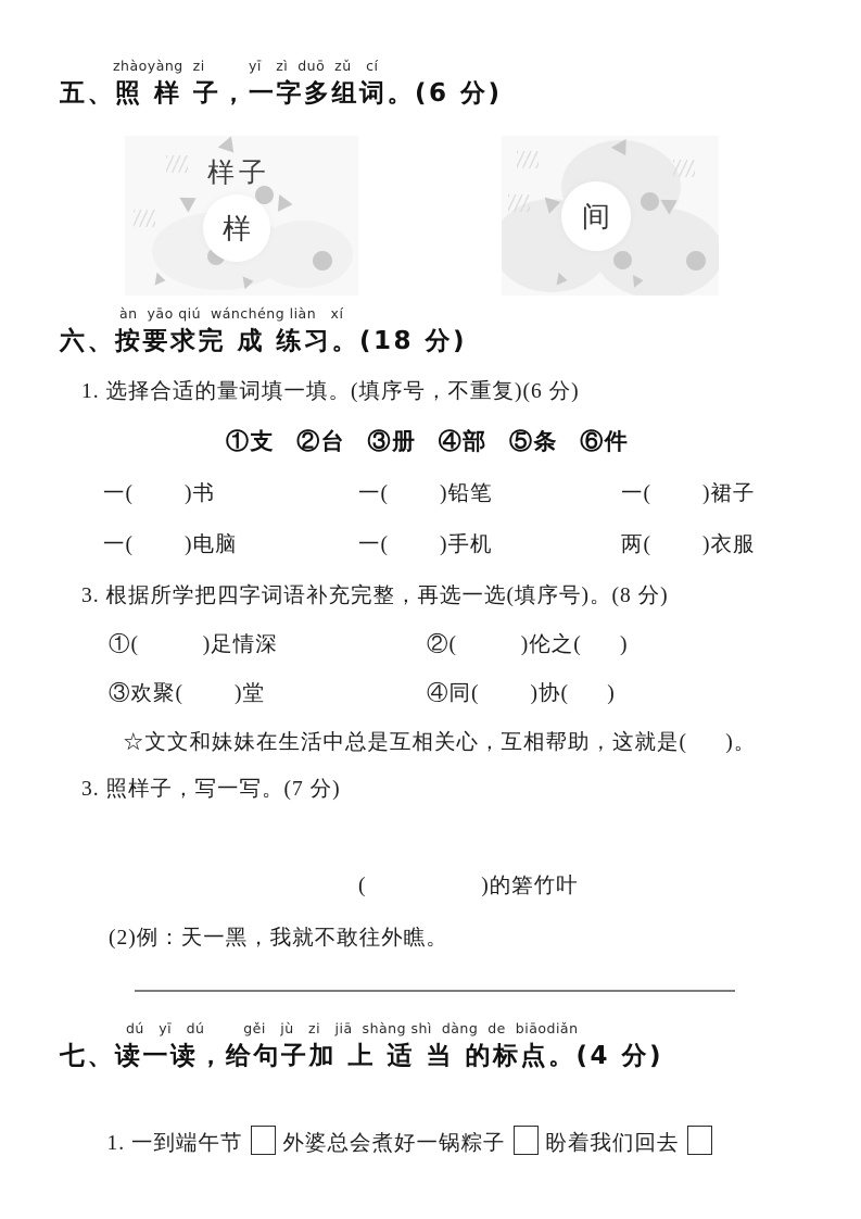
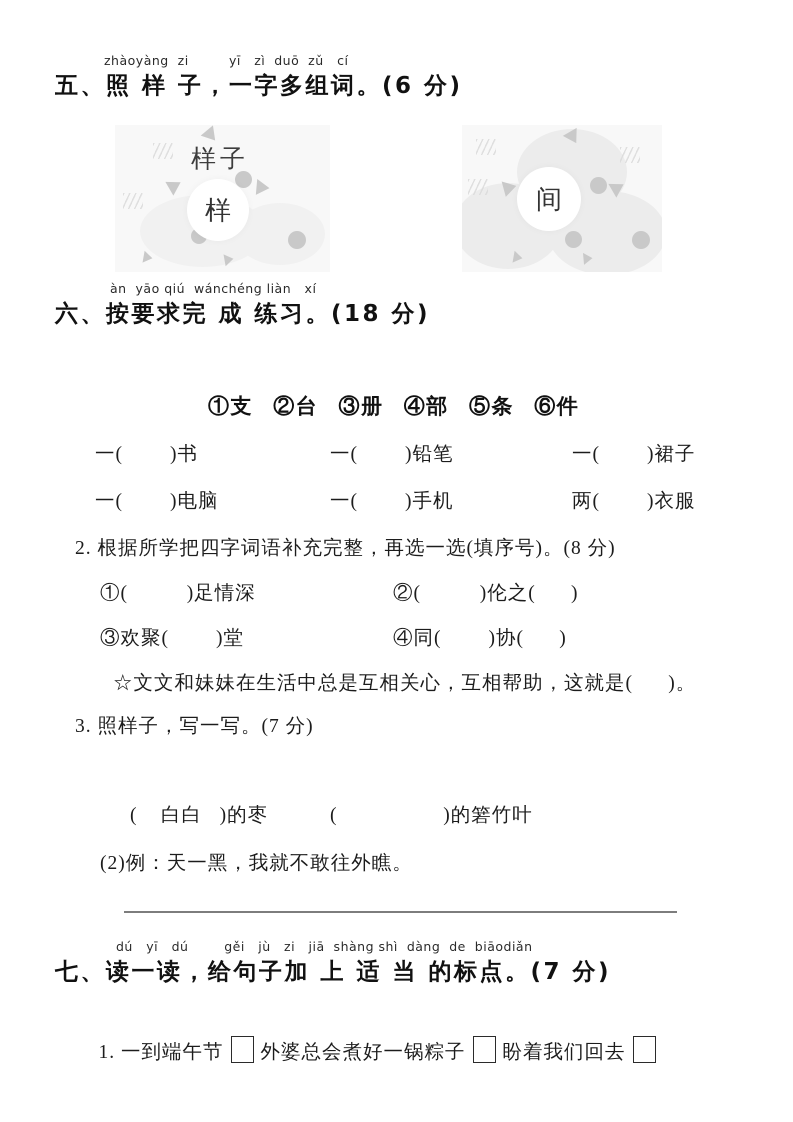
  zhàoyàng zi yī zì duō zǔ cí
  五、照 样 子，一字多组词。(6 分)
  样子
  样
  间
  àn yāo qiú wánchéng liàn xí
  六、按要求完 成 练习。(18 分)
- 1. 选择合适的量词填一填。(填序号，不重复)(6 分)
  ①支 ②台 ③册 ④部 ⑤条 ⑥件
  一( )书
  一( )铅笔
  一( )裙子
  一( )电脑
  一( )手机
  两( )衣服
- 3. 根据所学把四字词语补充完整，再选一选(填序号)。(8 分)
+ 2. 根据所学把四字词语补充完整，再选一选(填序号)。(8 分)
  ①( )足情深
  ②( )伦之( )
  ③欢聚( )堂
  ④同( )协( )
  ☆文文和妹妹在生活中总是互相关心，互相帮助，这就是( )。
  3. 照样子，写一写。(7 分)
+ ( 白白 )的枣
  ( )的箬竹叶
  (2)例：天一黑，我就不敢往外瞧。
  dú yī dú gěi jù zi jiā shàng shì dàng de biāodiǎn
- 七、读一读，给句子加 上 适 当 的标点。(4 分)
+ 七、读一读，给句子加 上 适 当 的标点。(7 分)
  1. 一到端午节 外婆总会煮好一锅粽子 盼着我们回去
